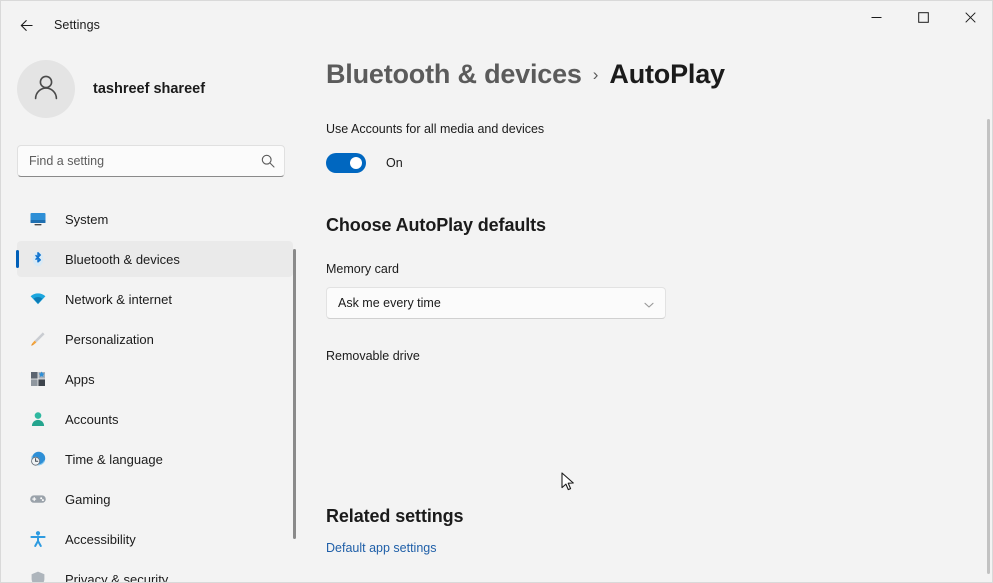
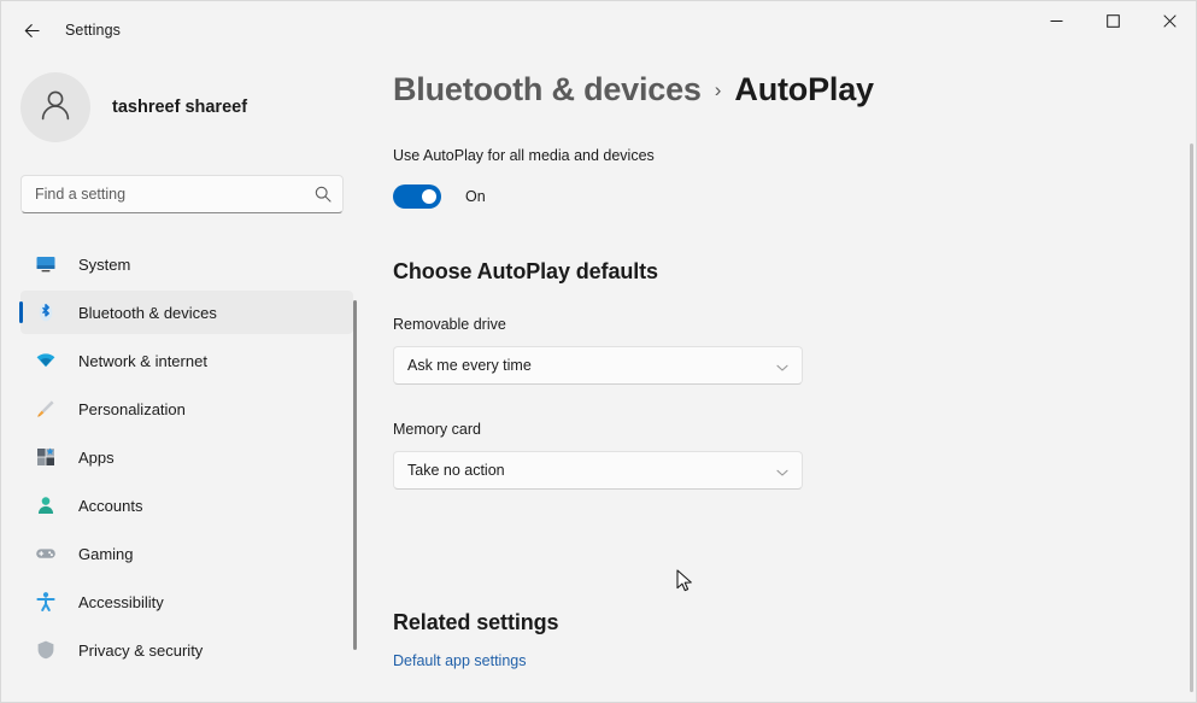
  Settings
  tashreef shareef
  Find a setting
  System
  Bluetooth & devices
  Network & internet
  Personalization
  Apps
  Accounts
- Time & language
  Gaming
  Accessibility
  Privacy & security
  Bluetooth & devices
  ›
  AutoPlay
- Use Accounts for all media and devices
+ Use AutoPlay for all media and devices
  On
  Choose AutoPlay defaults
- Memory card
+ Removable drive
  Ask me every time
- Removable drive
+ Memory card
+ Take no action
  Related settings
  Default app settings
